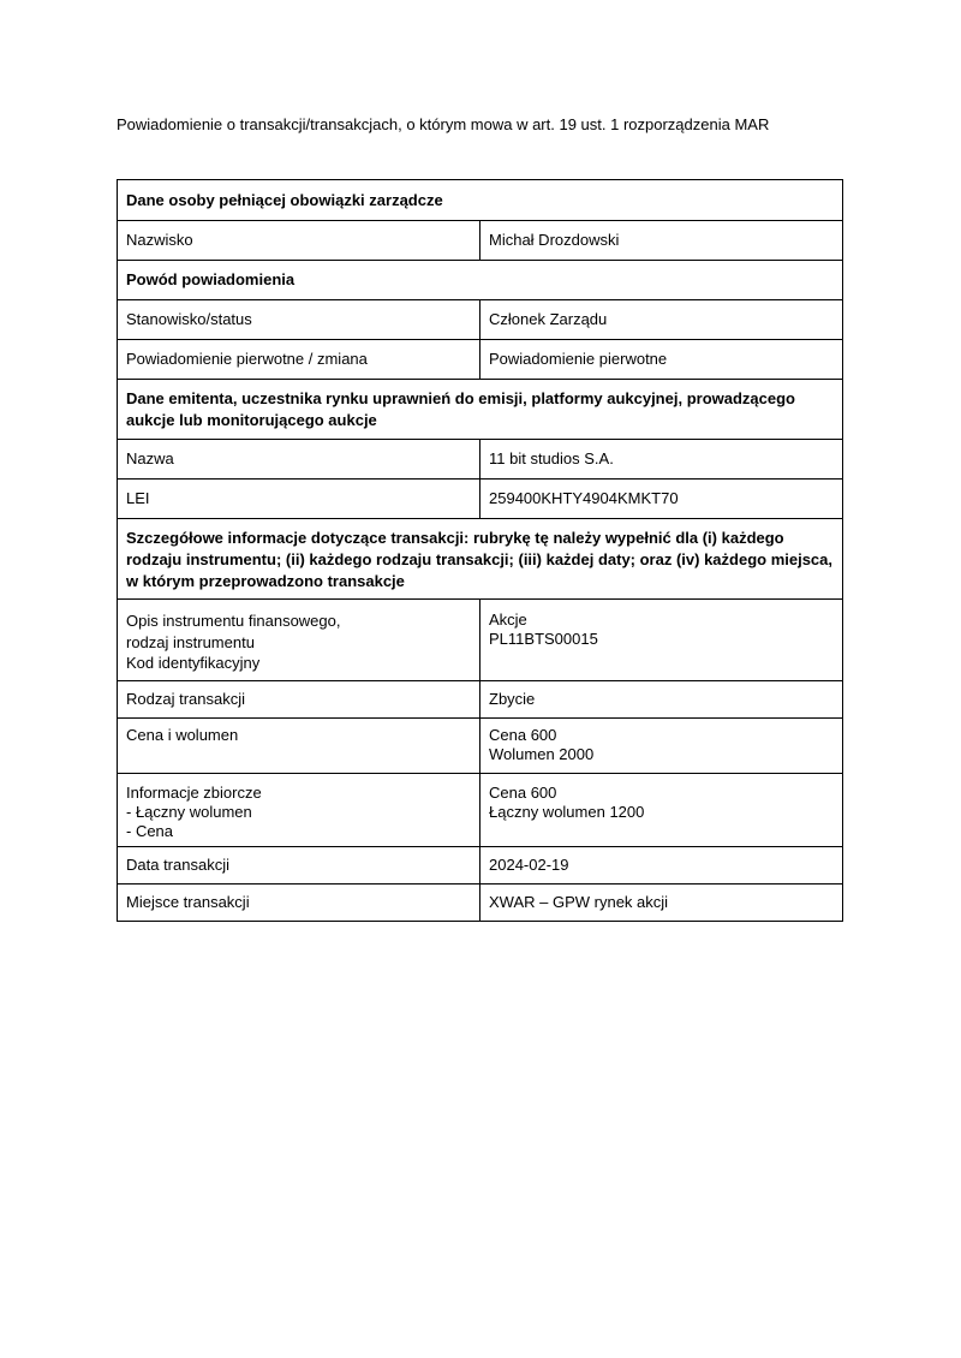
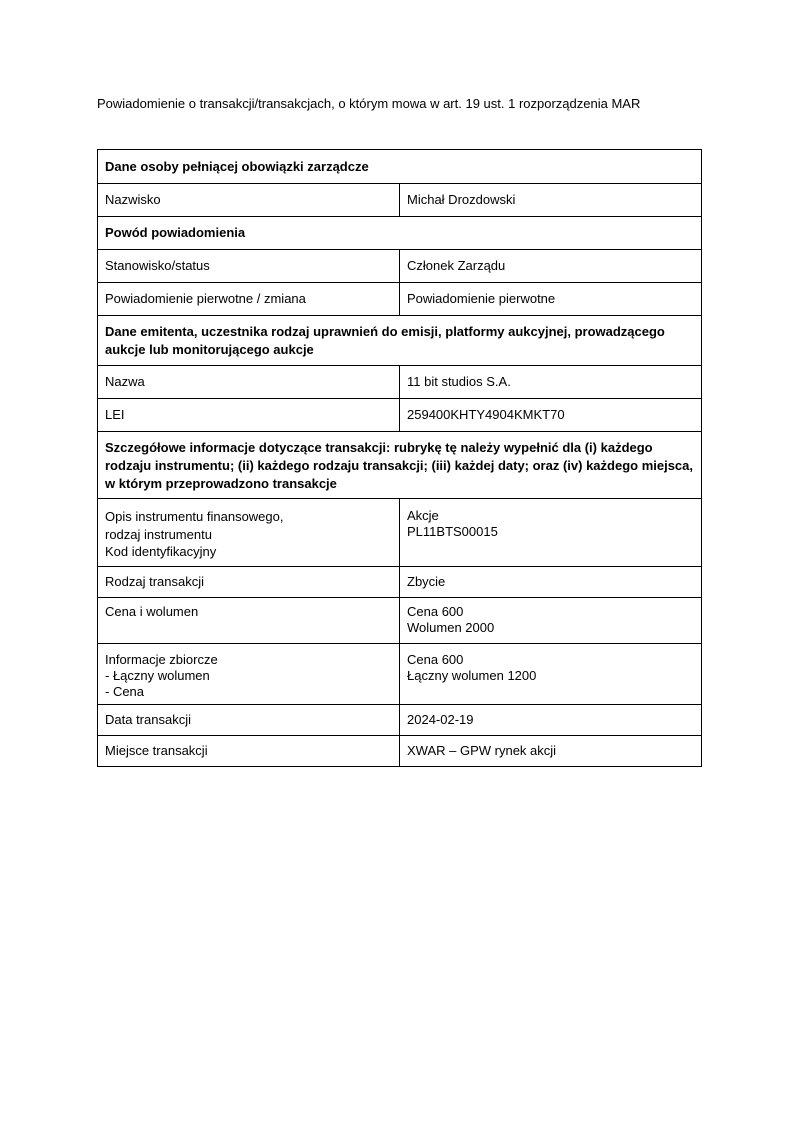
  Powiadomienie o transakcji/transakcjach, o którym mowa w art. 19 ust. 1 rozporządzenia MAR
  Dane osoby pełniącej obowiązki zarządcze
  Nazwisko	Michał Drozdowski
  Powód powiadomienia
  Stanowisko/status	Członek Zarządu
  Powiadomienie pierwotne / zmiana	Powiadomienie pierwotne
- Dane emitenta, uczestnika rynku uprawnień do emisji, platformy aukcyjnej, prowadzącego aukcje lub monitorującego aukcje
+ Dane emitenta, uczestnika rodzaj uprawnień do emisji, platformy aukcyjnej, prowadzącego aukcje lub monitorującego aukcje
  Nazwa	11 bit studios S.A.
  LEI	259400KHTY4904KMKT70
  Szczegółowe informacje dotyczące transakcji: rubrykę tę należy wypełnić dla (i) każdego rodzaju instrumentu; (ii) każdego rodzaju transakcji; (iii) każdej daty; oraz (iv) każdego miejsca, w którym przeprowadzono transakcje
  Opis instrumentu finansowego, rodzaj instrumentu Kod identyfikacyjny	Akcje PL11BTS00015
  Rodzaj transakcji	Zbycie
  Cena i wolumen	Cena 600 Wolumen 2000
  Informacje zbiorcze - Łączny wolumen - Cena	Cena 600 Łączny wolumen 1200
  Data transakcji	2024-02-19
  Miejsce transakcji	XWAR – GPW rynek akcji
